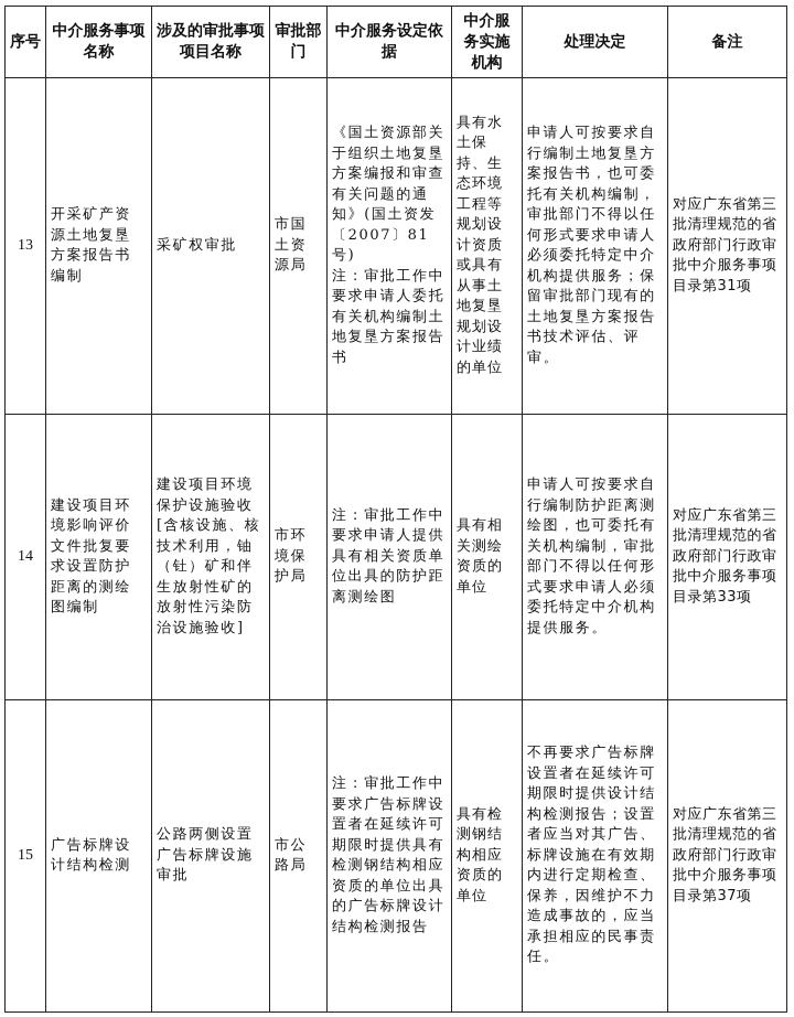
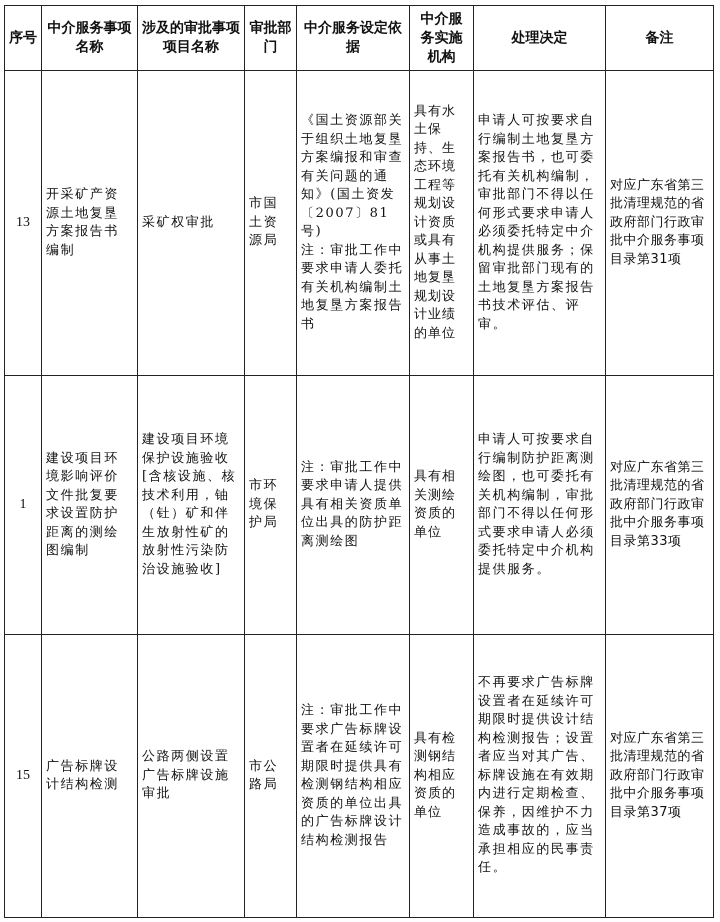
  序号	中介服务事项名称	涉及的审批事项项目名称	审批部门	中介服务设定依据	中介服务实施机构	处理决定	备注
  13	开采矿产资源土地复垦方案报告书编制	采矿权审批	市国土资源局	《国土资源部关于组织土地复垦方案编报和审查有关问题的通知》(国土资发〔2007〕81号) 注：审批工作中要求申请人委托有关机构编制土地复垦方案报告书	具有水土保持、生态环境工程等规划设计资质或具有从事土地复垦规划设计业绩的单位	申请人可按要求自行编制土地复垦方案报告书，也可委托有关机构编制，审批部门不得以任何形式要求申请人必须委托特定中介机构提供服务；保留审批部门现有的土地复垦方案报告书技术评估、评审。	对应广东省第三批清理规范的省政府部门行政审批中介服务事项目录第31项
- 14	建设项目环境影响评价文件批复要求设置防护距离的测绘图编制	建设项目环境保护设施验收[含核设施、核技术利用，铀（钍）矿和伴生放射性矿的放射性污染防治设施验收]	市环境保护局	注：审批工作中要求申请人提供具有相关资质单位出具的防护距离测绘图	具有相关测绘资质的单位	申请人可按要求自行编制防护距离测绘图，也可委托有关机构编制，审批部门不得以任何形式要求申请人必须委托特定中介机构提供服务。	对应广东省第三批清理规范的省政府部门行政审批中介服务事项目录第33项
+ 1	建设项目环境影响评价文件批复要求设置防护距离的测绘图编制	建设项目环境保护设施验收[含核设施、核技术利用，铀（钍）矿和伴生放射性矿的放射性污染防治设施验收]	市环境保护局	注：审批工作中要求申请人提供具有相关资质单位出具的防护距离测绘图	具有相关测绘资质的单位	申请人可按要求自行编制防护距离测绘图，也可委托有关机构编制，审批部门不得以任何形式要求申请人必须委托特定中介机构提供服务。	对应广东省第三批清理规范的省政府部门行政审批中介服务事项目录第33项
  15	广告标牌设计结构检测	公路两侧设置广告标牌设施审批	市公路局	注：审批工作中要求广告标牌设置者在延续许可期限时提供具有检测钢结构相应资质的单位出具的广告标牌设计结构检测报告	具有检测钢结构相应资质的单位	不再要求广告标牌设置者在延续许可期限时提供设计结构检测报告；设置者应当对其广告、标牌设施在有效期内进行定期检查、保养，因维护不力造成事故的，应当承担相应的民事责任。	对应广东省第三批清理规范的省政府部门行政审批中介服务事项目录第37项
